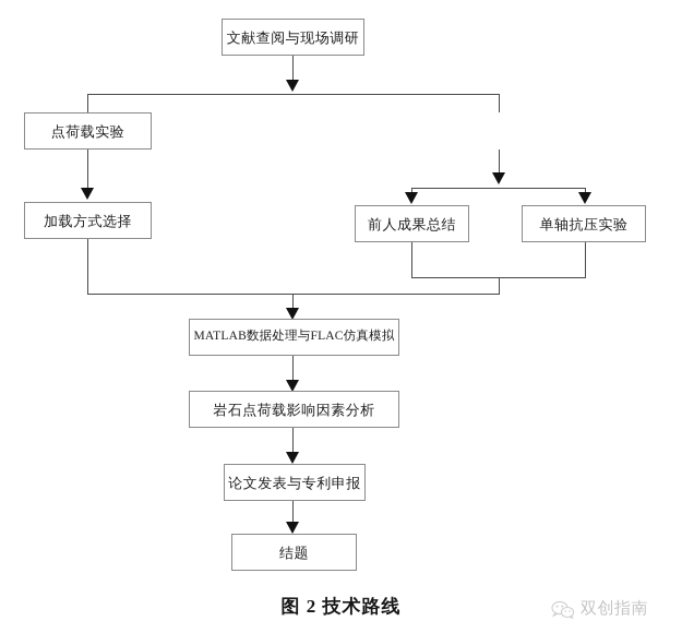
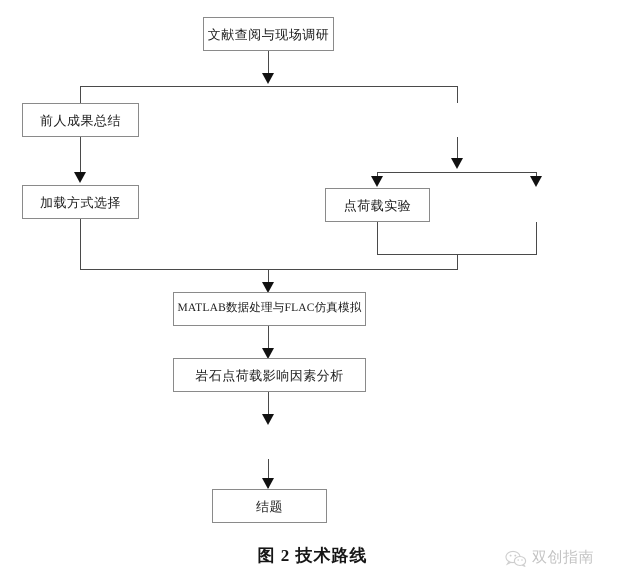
  文献查阅与现场调研
- 点荷载实验
+ 前人成果总结
  加载方式选择
- 前人成果总结
+ 点荷载实验
- 单轴抗压实验
  MATLAB数据处理与FLAC仿真模拟
  岩石点荷载影响因素分析
- 论文发表与专利申报
  结题
  图 2 技术路线
  双创指南
